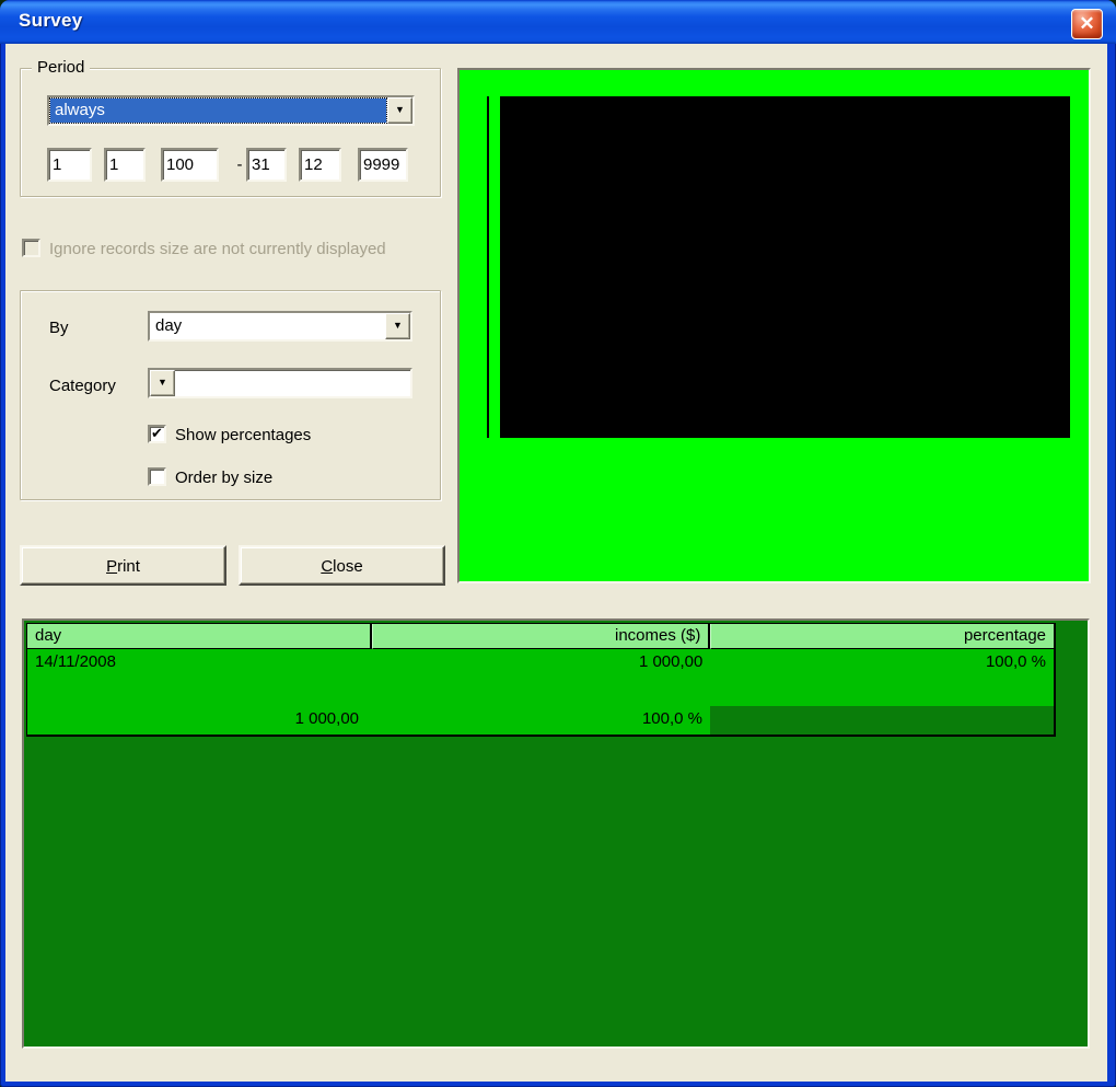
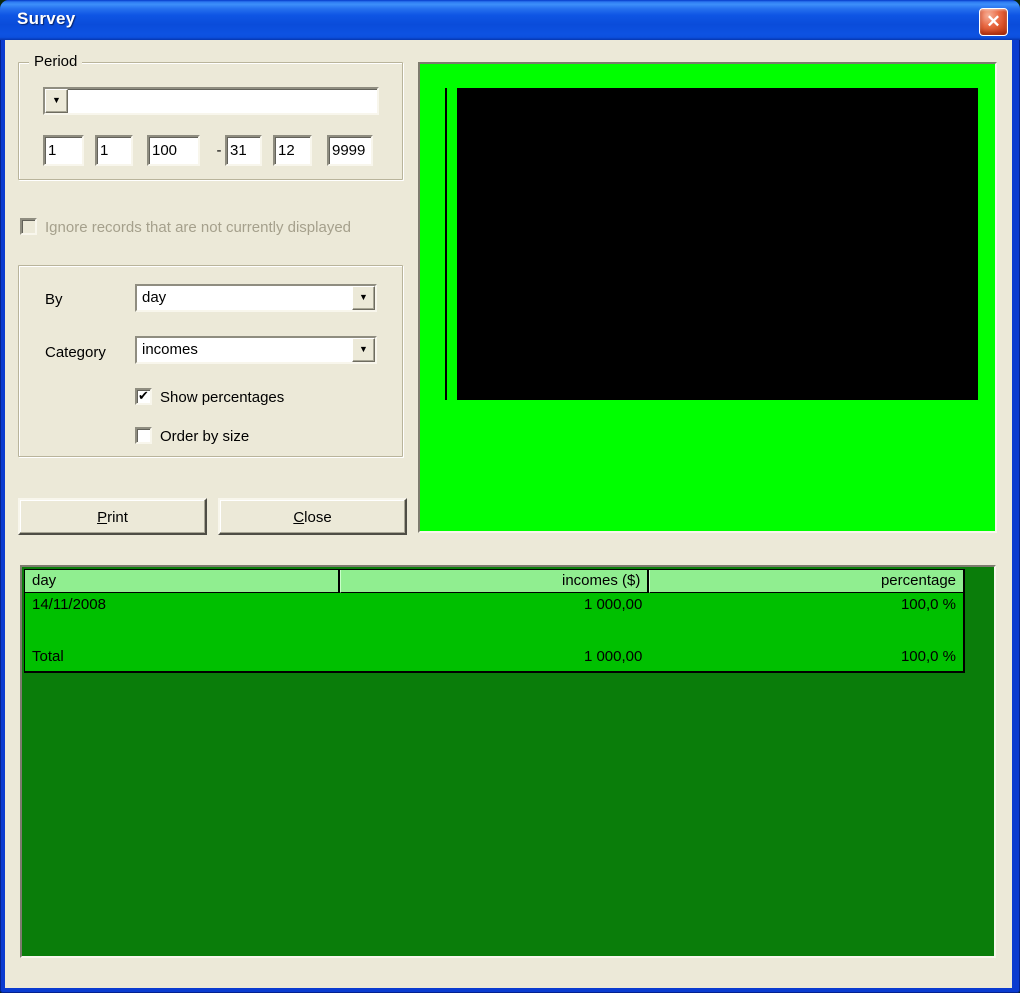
  Survey
  ✕
  Period
- always
  ▼
  1
  1
  100
  -
  31
  12
  9999
- Ignore records size are not currently displayed
+ Ignore records that are not currently displayed
  By
  day
  ▼
  Category
+ incomes
  ▼
  ✔
  Show percentages
  Order by size
  Print
  Close
  day
  incomes ($)
  percentage
  14/11/2008
  1 000,00
  100,0 %
+ Total
  1 000,00
  100,0 %
